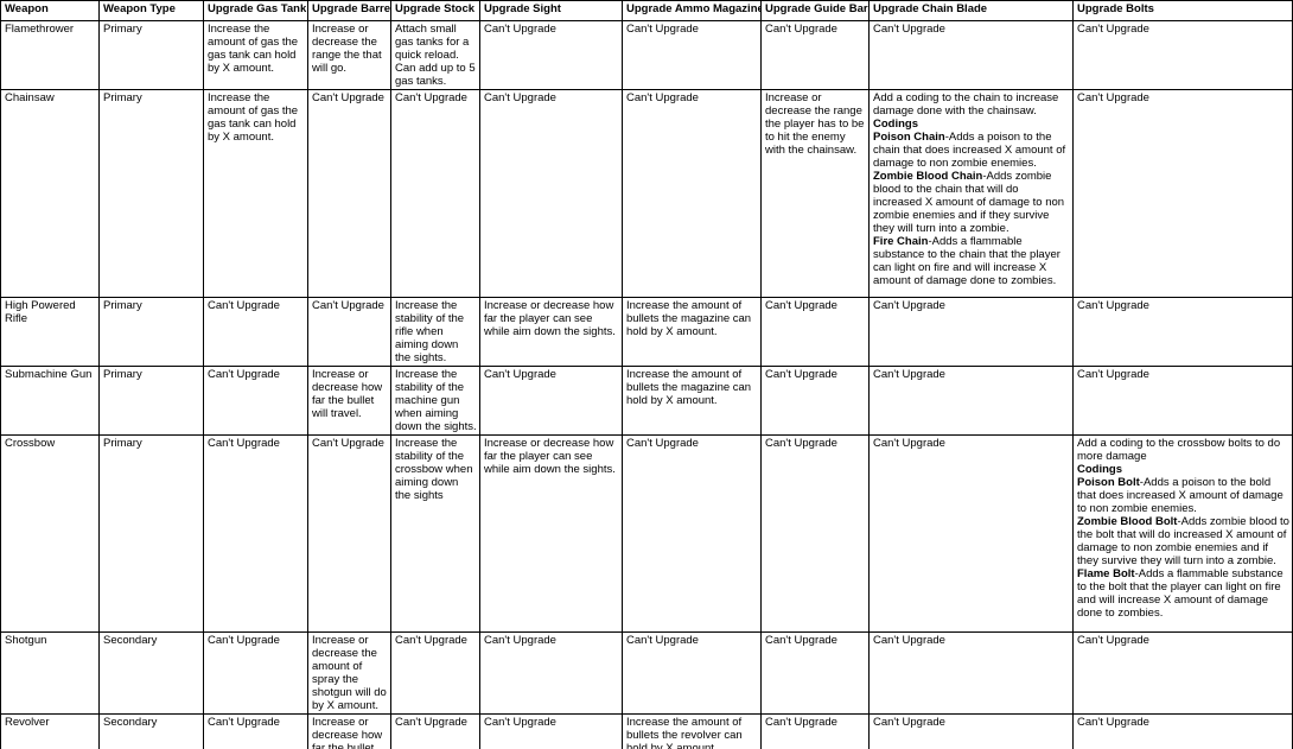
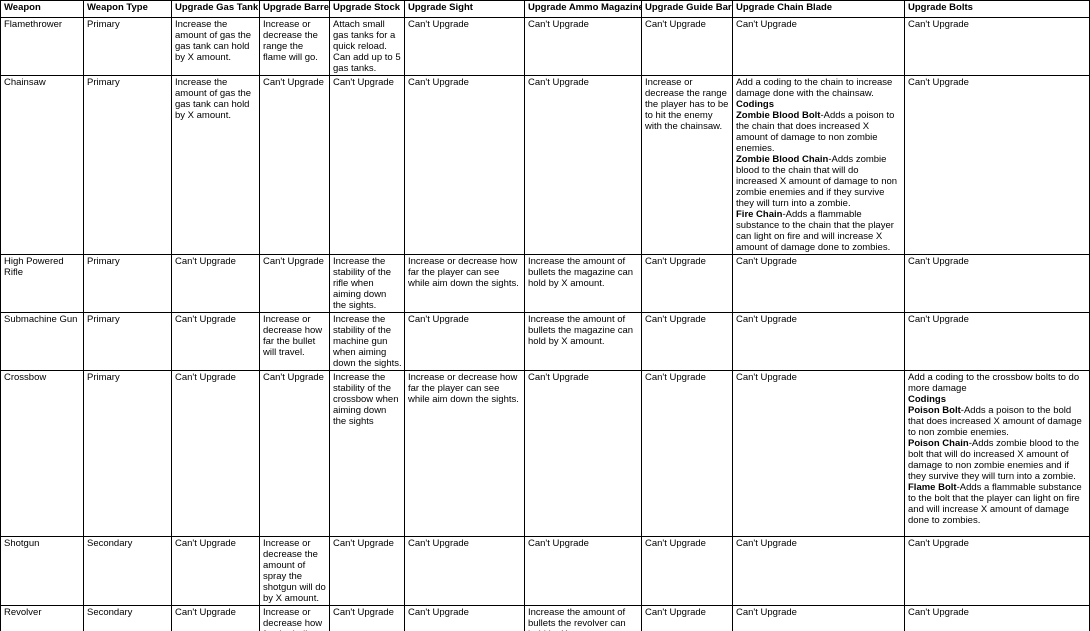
  Weapon	Weapon Type	Upgrade Gas Tank	Upgrade Barre	Upgrade Stock	Upgrade Sight	Upgrade Ammo Magazine	Upgrade Guide Bar	Upgrade Chain Blade	Upgrade Bolts
- Flamethrower	Primary	Increase the amount of gas the gas tank can hold by X amount.	Increase or decrease the range the that will go.	Attach small gas tanks for a quick reload. Can add up to 5 gas tanks.	Can't Upgrade	Can't Upgrade	Can't Upgrade	Can't Upgrade	Can't Upgrade
+ Flamethrower	Primary	Increase the amount of gas the gas tank can hold by X amount.	Increase or decrease the range the flame will go.	Attach small gas tanks for a quick reload. Can add up to 5 gas tanks.	Can't Upgrade	Can't Upgrade	Can't Upgrade	Can't Upgrade	Can't Upgrade
- Chainsaw	Primary	Increase the amount of gas the gas tank can hold by X amount.	Can't Upgrade	Can't Upgrade	Can't Upgrade	Can't Upgrade	Increase or decrease the range the player has to be to hit the enemy with the chainsaw.	Add a coding to the chain to increase damage done with the chainsaw. Codings Poison Chain-Adds a poison to the chain that does increased X amount of damage to non zombie enemies. Zombie Blood Chain-Adds zombie blood to the chain that will do increased X amount of damage to non zombie enemies and if they survive they will turn into a zombie. Fire Chain-Adds a flammable substance to the chain that the player can light on fire and will increase X amount of damage done to zombies.	Can't Upgrade
+ Chainsaw	Primary	Increase the amount of gas the gas tank can hold by X amount.	Can't Upgrade	Can't Upgrade	Can't Upgrade	Can't Upgrade	Increase or decrease the range the player has to be to hit the enemy with the chainsaw.	Add a coding to the chain to increase damage done with the chainsaw. Codings Zombie Blood Bolt-Adds a poison to the chain that does increased X amount of damage to non zombie enemies. Zombie Blood Chain-Adds zombie blood to the chain that will do increased X amount of damage to non zombie enemies and if they survive they will turn into a zombie. Fire Chain-Adds a flammable substance to the chain that the player can light on fire and will increase X amount of damage done to zombies.	Can't Upgrade
  High Powered Rifle	Primary	Can't Upgrade	Can't Upgrade	Increase the stability of the rifle when aiming down the sights.	Increase or decrease how far the player can see while aim down the sights.	Increase the amount of bullets the magazine can hold by X amount.	Can't Upgrade	Can't Upgrade	Can't Upgrade
  Submachine Gun	Primary	Can't Upgrade	Increase or decrease how far the bullet will travel.	Increase the stability of the machine gun when aiming down the sights.	Can't Upgrade	Increase the amount of bullets the magazine can hold by X amount.	Can't Upgrade	Can't Upgrade	Can't Upgrade
- Crossbow	Primary	Can't Upgrade	Can't Upgrade	Increase the stability of the crossbow when aiming down the sights	Increase or decrease how far the player can see while aim down the sights.	Can't Upgrade	Can't Upgrade	Can't Upgrade	Add a coding to the crossbow bolts to do more damage Codings Poison Bolt-Adds a poison to the bold that does increased X amount of damage to non zombie enemies. Zombie Blood Bolt-Adds zombie blood to the bolt that will do increased X amount of damage to non zombie enemies and if they survive they will turn into a zombie. Flame Bolt-Adds a flammable substance to the bolt that the player can light on fire and will increase X amount of damage done to zombies.
+ Crossbow	Primary	Can't Upgrade	Can't Upgrade	Increase the stability of the crossbow when aiming down the sights	Increase or decrease how far the player can see while aim down the sights.	Can't Upgrade	Can't Upgrade	Can't Upgrade	Add a coding to the crossbow bolts to do more damage Codings Poison Bolt-Adds a poison to the bold that does increased X amount of damage to non zombie enemies. Poison Chain-Adds zombie blood to the bolt that will do increased X amount of damage to non zombie enemies and if they survive they will turn into a zombie. Flame Bolt-Adds a flammable substance to the bolt that the player can light on fire and will increase X amount of damage done to zombies.
  Shotgun	Secondary	Can't Upgrade	Increase or decrease the amount of spray the shotgun will do by X amount.	Can't Upgrade	Can't Upgrade	Can't Upgrade	Can't Upgrade	Can't Upgrade	Can't Upgrade
  Revolver	Secondary	Can't Upgrade	Increase or decrease how	Can't Upgrade	Can't Upgrade	Increase the amount of bullets the revolver can	Can't Upgrade	Can't Upgrade	Can't Upgrade
